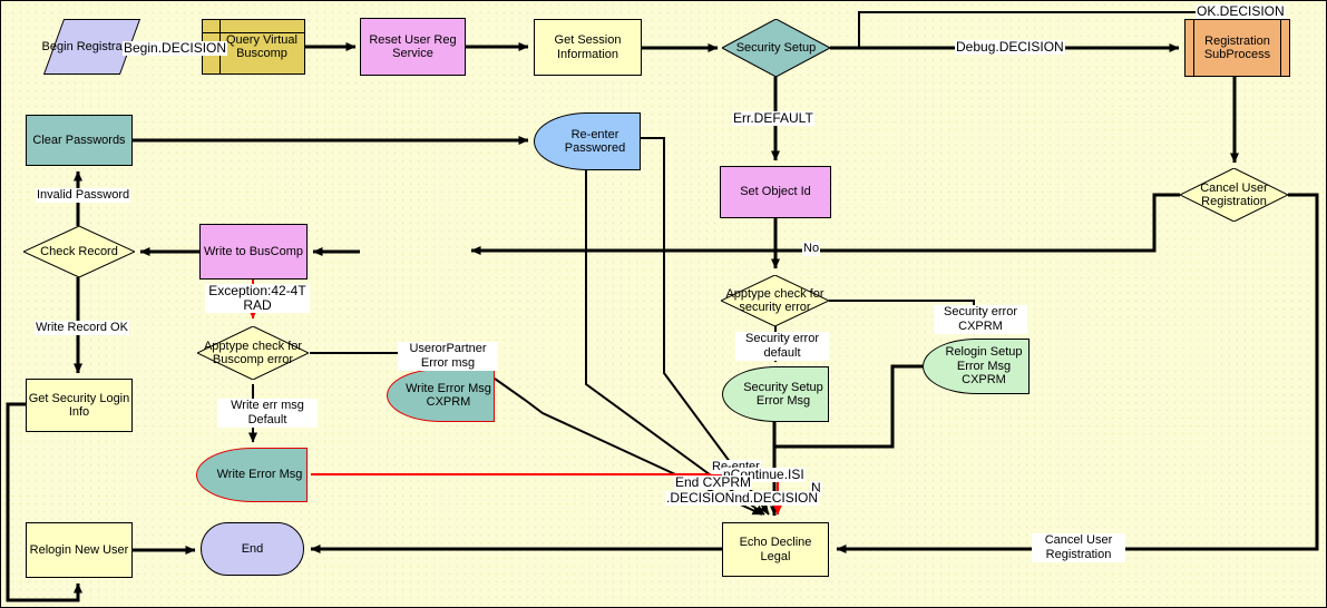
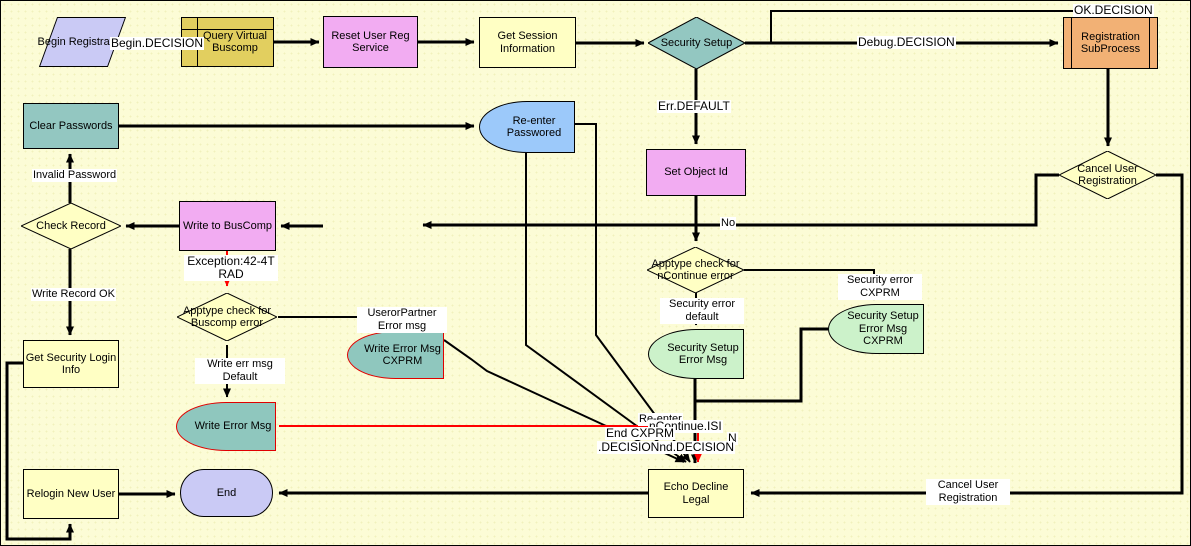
  Begin Registra
  Query Virtual Buscomp
  Reset User Reg Service
  Get Session Information
  Security Setup
  Registration SubProcess
  Clear Passwords
  Re-enter Passwored
  Set Object Id
  Cancel User Registration
  Check Record
  Write to BusComp
  Apptype check for Buscomp error
  Write Error Msg CXPRM
- Apptype check for security error
+ Apptype check for nContinue error
  Security Setup Error Msg
- Relogin Setup Error Msg CXPRM
+ Security Setup Error Msg CXPRM
  Get Security Login Info
  Write Error Msg
  Relogin New User
  End
  Echo Decline Legal
  Begin.DECISION
  Debug.DECISION
  OK.DECISION
  Err.DEFAULT
  Invalid Password
  Write Record OK
  Exception:42-4T RAD
  UserorPartner Error msg
  Write err msg Default
  Security error default
  Security error CXPRM
  No
  Cancel User Registration
  Re-enter
  nContinue.ISI
  N
  End CXPRM
  .DECISIONnd.DECISION
